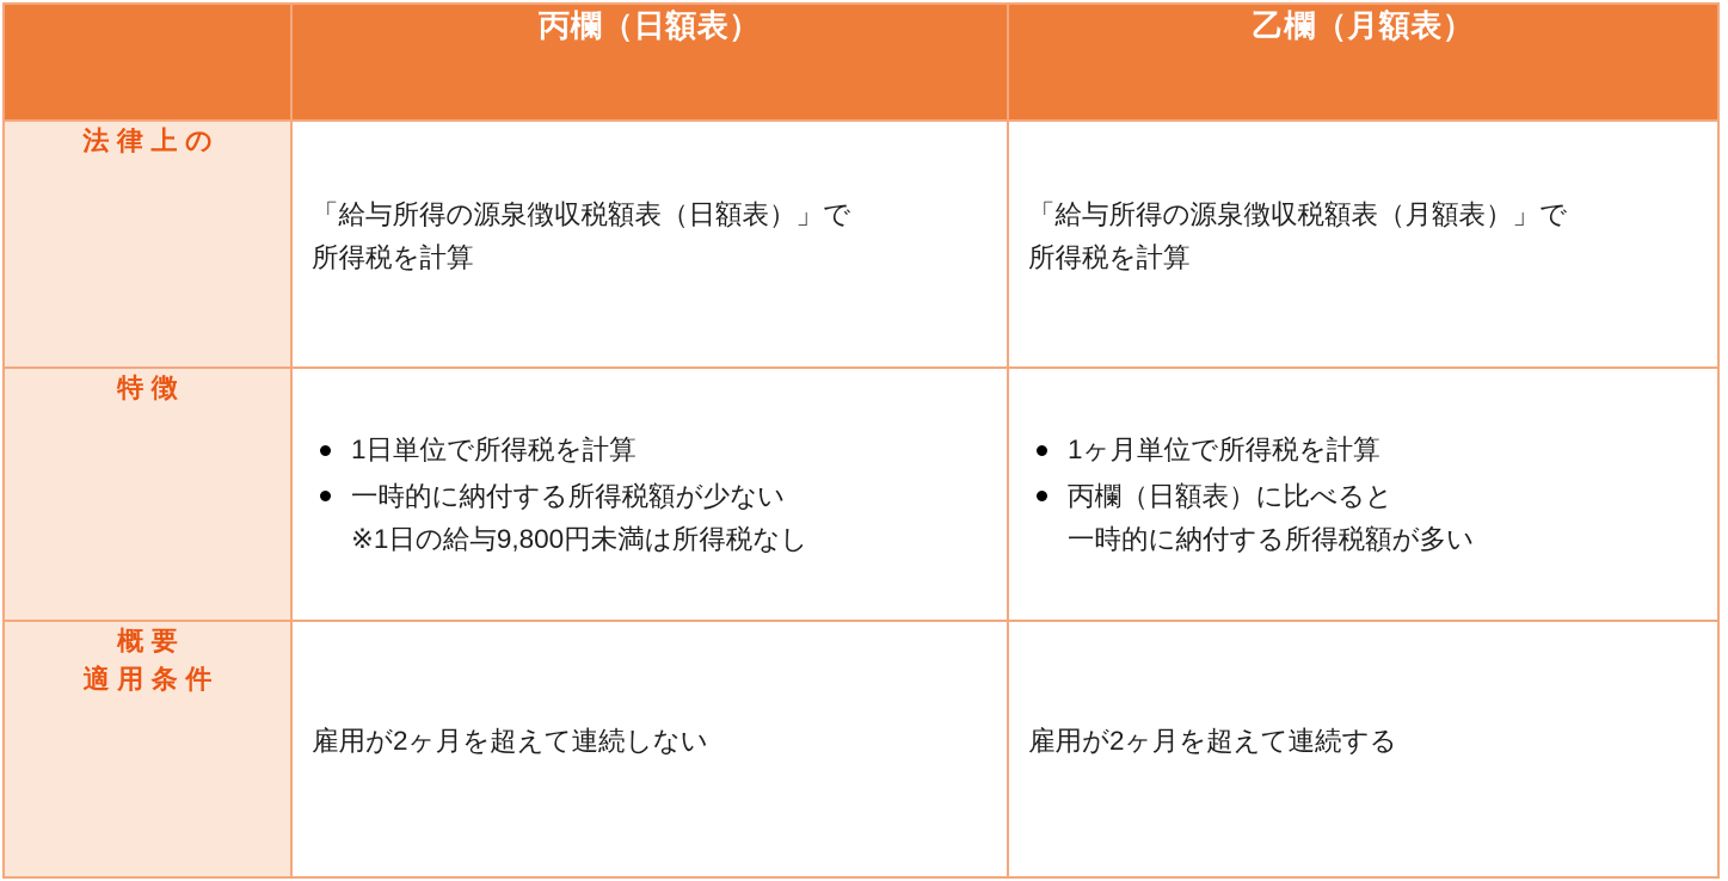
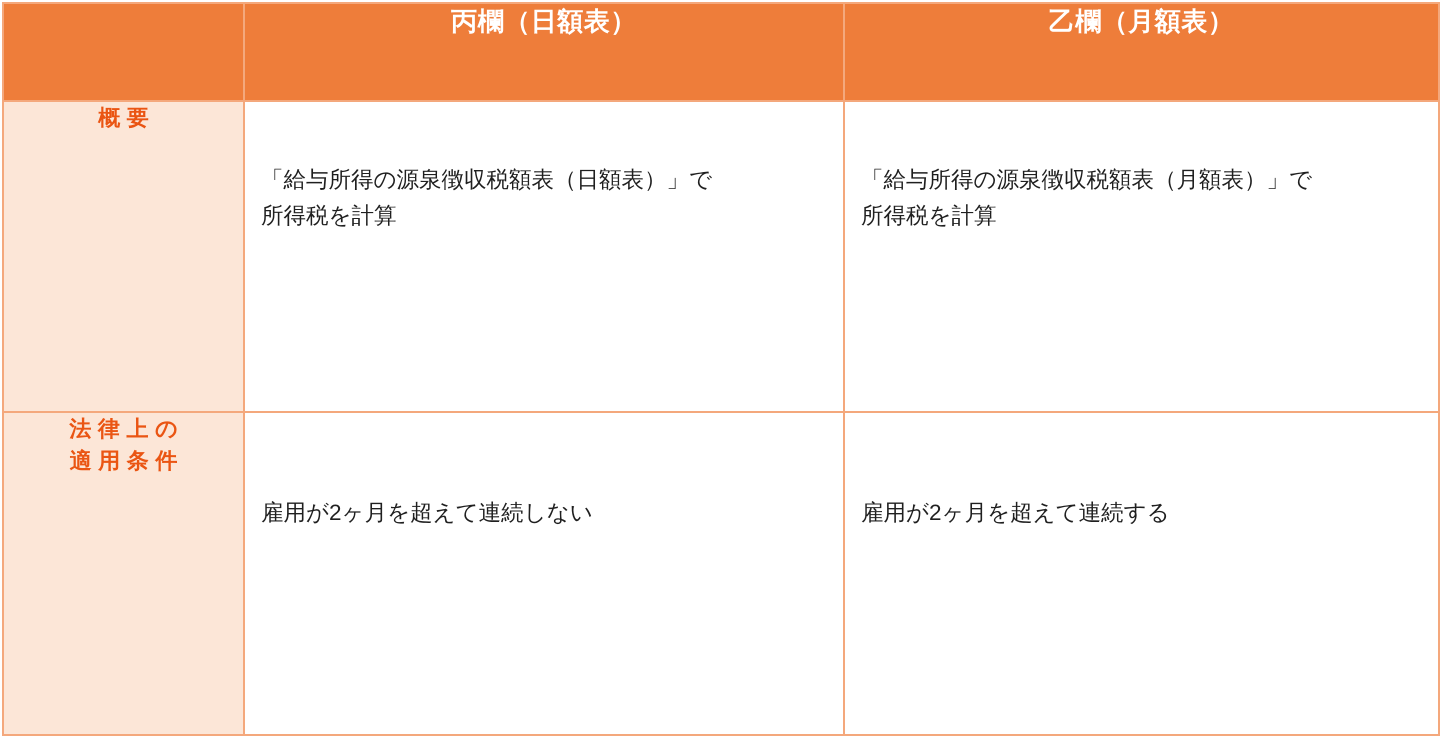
  	丙欄（日額表）	乙欄（月額表）
- 法律上の	「給与所得の源泉徴収税額表（日額表）」で 所得税を計算	「給与所得の源泉徴収税額表（月額表）」で 所得税を計算
+ 概要	「給与所得の源泉徴収税額表（日額表）」で 所得税を計算	「給与所得の源泉徴収税額表（月額表）」で 所得税を計算
- 特徴	1日単位で所得税を計算 一時的に納付する所得税額が少ない ※1日の給与9,800円未満は所得税なし	1ヶ月単位で所得税を計算 丙欄（日額表）に比べると 一時的に納付する所得税額が多い
- 概要 適用条件	雇用が2ヶ月を超えて連続しない	雇用が2ヶ月を超えて連続する
+ 法律上の 適用条件	雇用が2ヶ月を超えて連続しない	雇用が2ヶ月を超えて連続する
